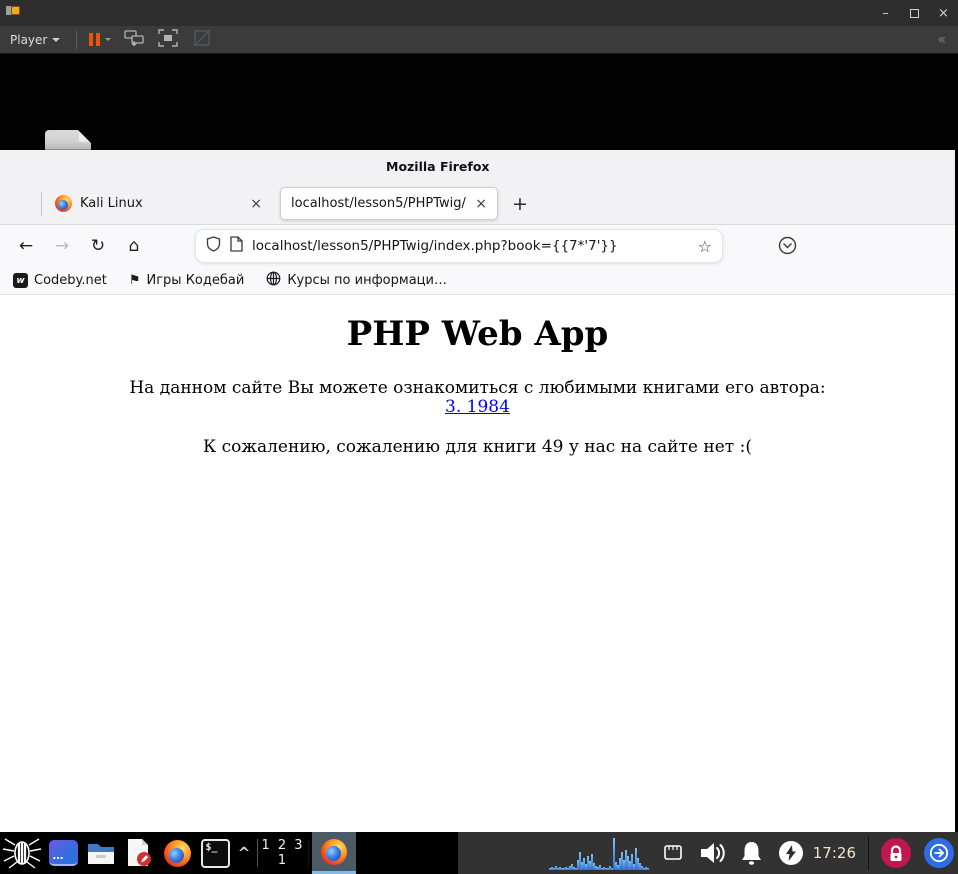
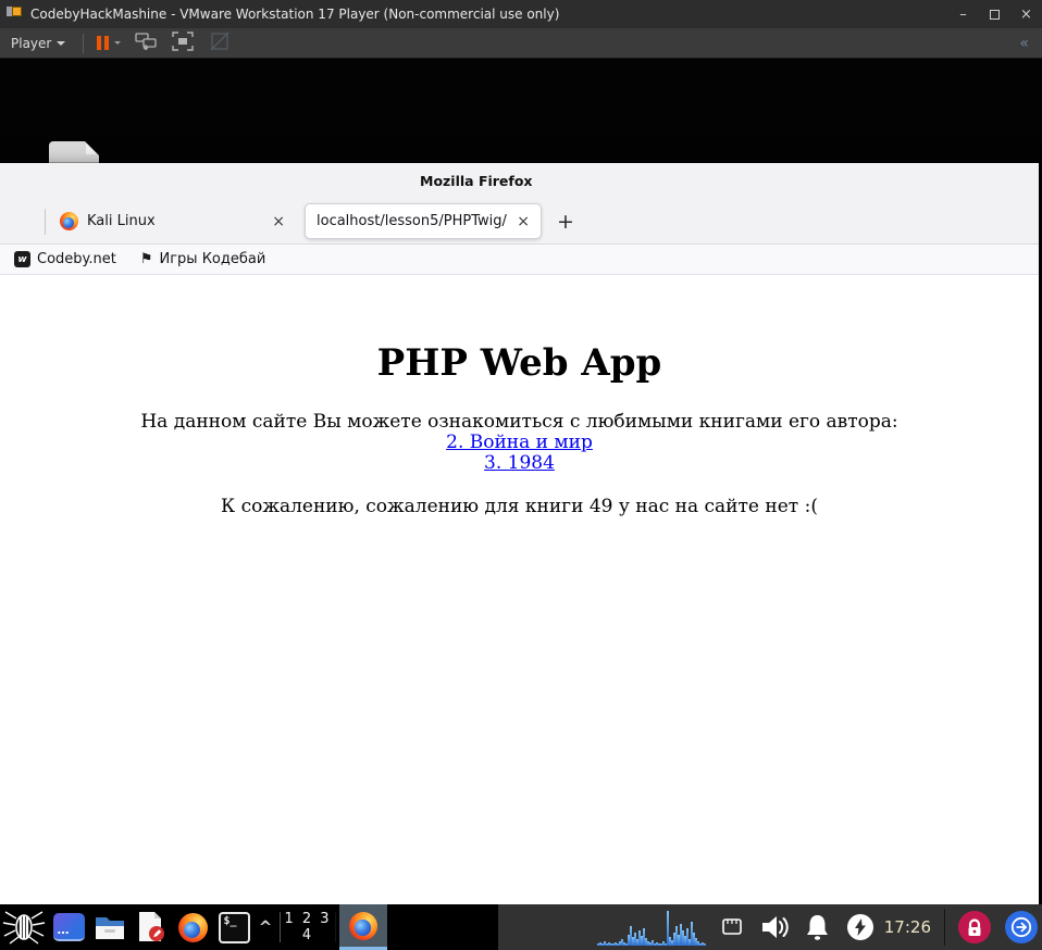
+ CodebyHackMashine - VMware Workstation 17 Player (Non-commercial use only)
  –
  ×
  Player
  «
  Mozilla Firefox
  Kali Linux
  ×
  localhost/lesson5/PHPTwig/
  ×
  +
- ←
- →
- ↻
- ⌂
- localhost/lesson5/PHPTwig/index.php?book={{7*'7'}}
- ☆
  w
  Codeby.net
  ⚑
  Игры Кодебай
- Курсы по информаци…
  PHP Web App
  На данном сайте Вы можете ознакомиться с любимыми книгами его автора:
+ 2. Война и мир
  3. 1984
  К сожалению, сожалению для книги 49 у нас на сайте нет :(
  …
  $_
  ^
- 1 2 3 1
+ 1 2 3 4
  17:26
